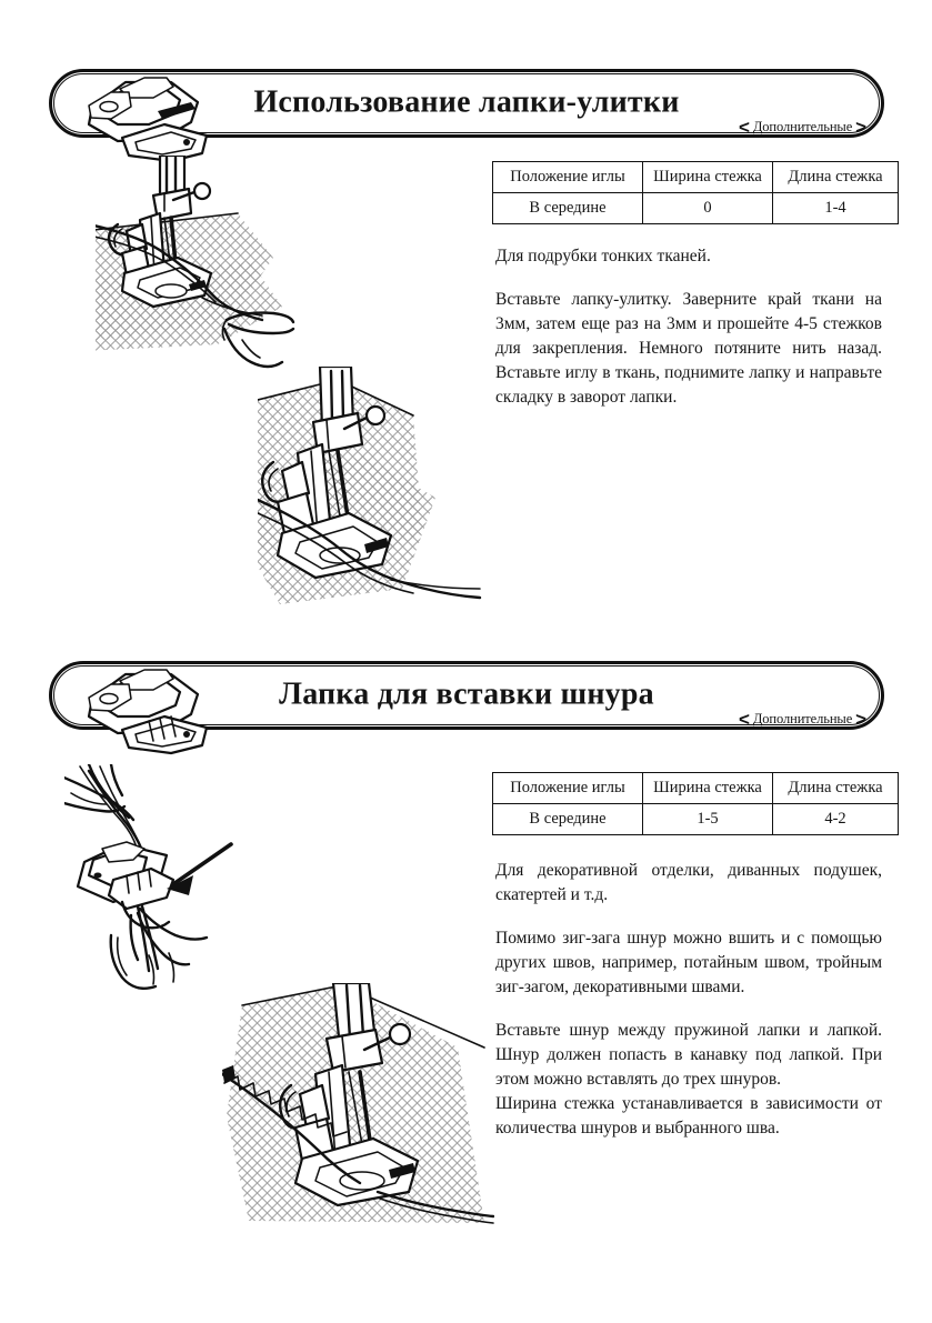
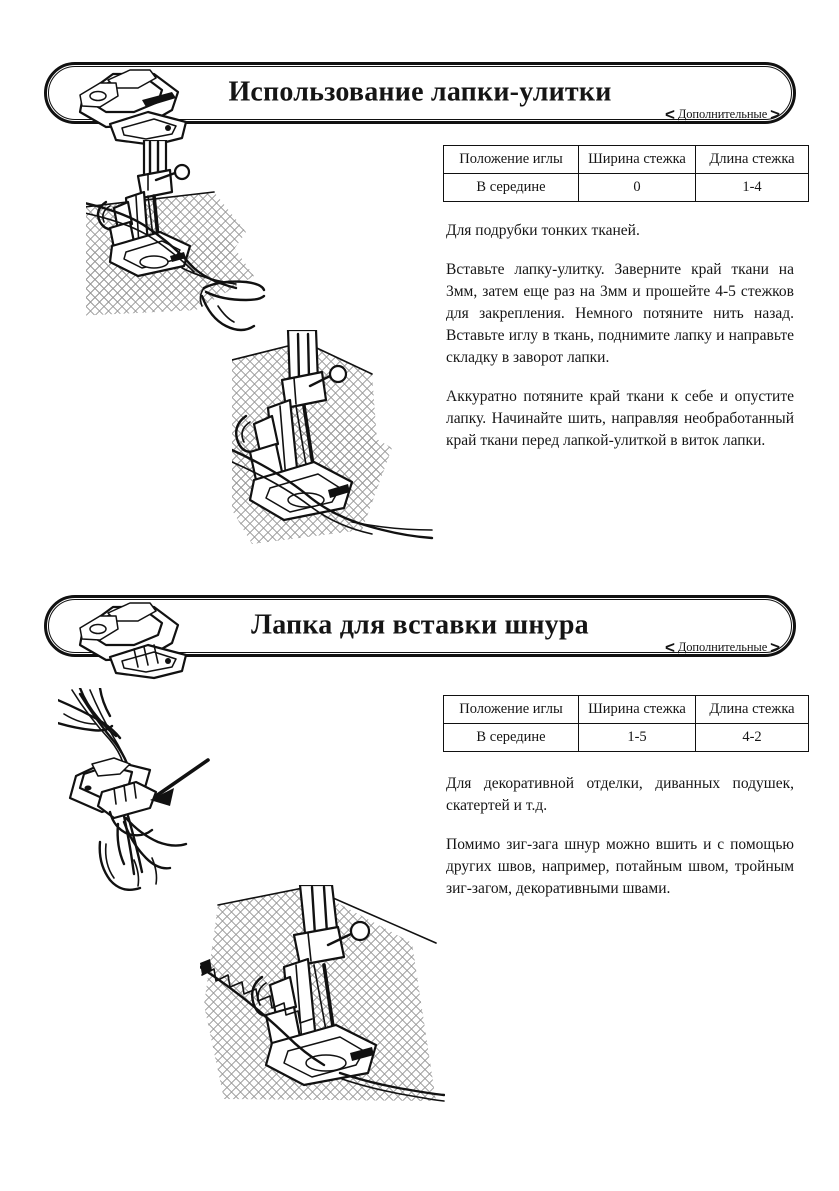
  Использование лапки-улитки
  <
  Дополнительные
  >
  Положение иглы	Ширина стежка	Длина стежка
  В середине	0	1-4
  Для подрубки тонких тканей.
  Вставьте лапку-улитку. Заверните край ткани на 3мм, затем еще раз на 3мм и прошейте 4-5 стежков для закрепления. Немного потяните нить назад. Вставьте иглу в ткань, поднимите лапку и направьте складку в заворот лапки.
+ Аккуратно потяните край ткани к себе и опустите лапку. Начинайте шить, направляя необработанный край ткани перед лапкой-улиткой в виток лапки.
  Лапка для вставки шнура
  <
  Дополнительные
  >
  Положение иглы	Ширина стежка	Длина стежка
  В середине	1-5	4-2
  Для декоративной отделки, диванных подушек, скатертей и т.д.
  Помимо зиг-зага шнур можно вшить и с помощью других швов, например, потайным швом, тройным зиг-загом, декоративными швами.
- Вставьте шнур между пружиной лапки и лапкой. Шнур должен попасть в канавку под лапкой. При этом можно вставлять до трех шнуров.
- Ширина стежка устанавливается в зависимости от количества шнуров и выбранного шва.
